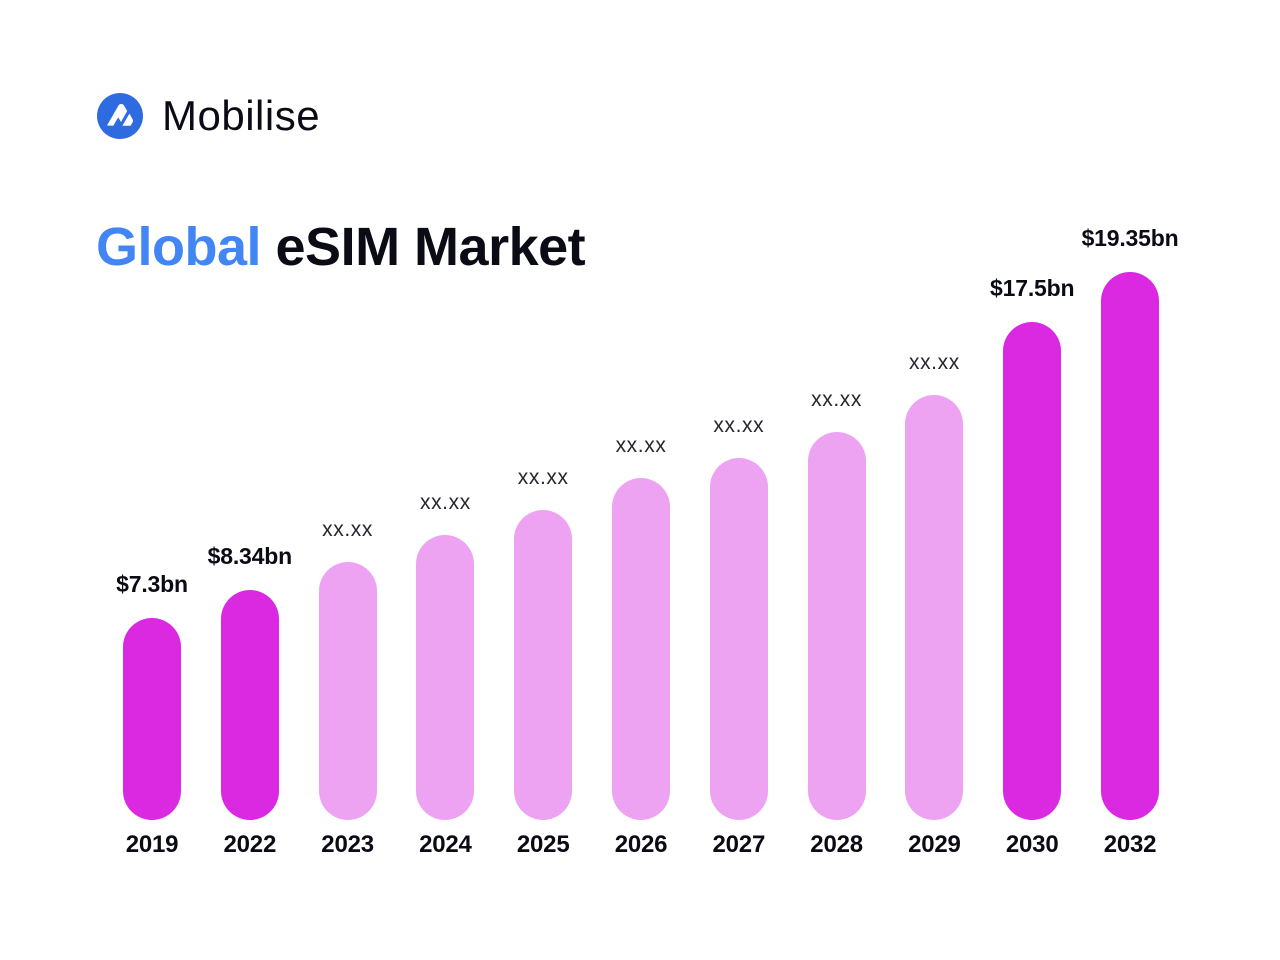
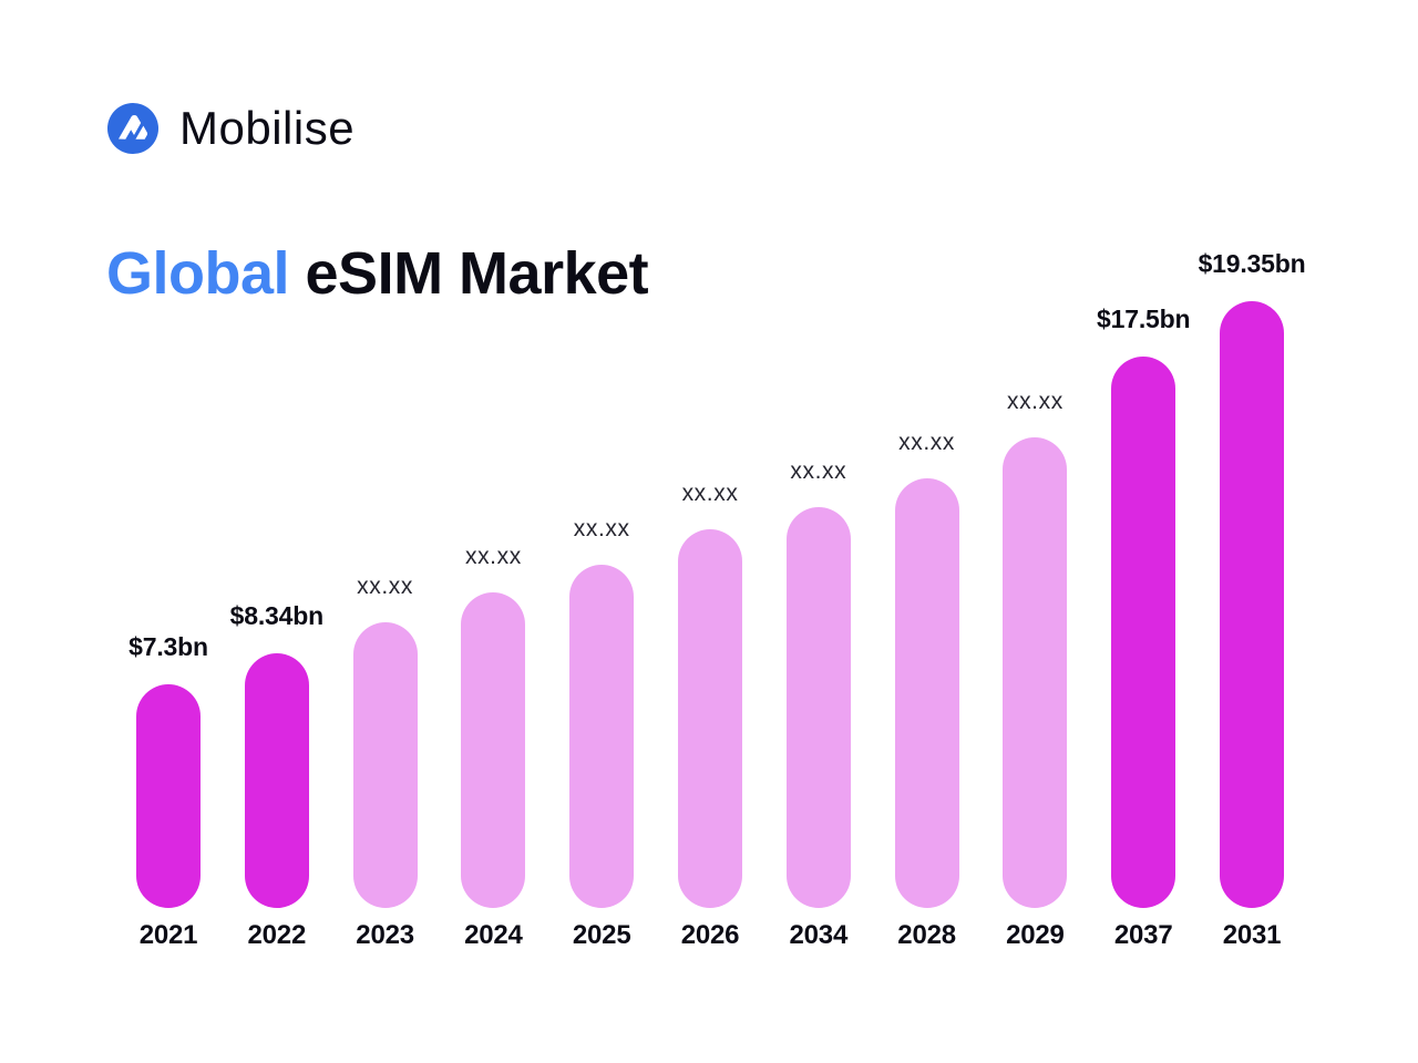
  Mobilise
  Global eSIM Market
  $7.3bn
- 2019
+ 2021
  $8.34bn
  2022
  xx.xx
  2023
  xx.xx
  2024
  xx.xx
  2025
  xx.xx
  2026
  xx.xx
- 2027
+ 2034
  xx.xx
  2028
  xx.xx
  2029
  $17.5bn
- 2030
+ 2037
  $19.35bn
- 2032
+ 2031
